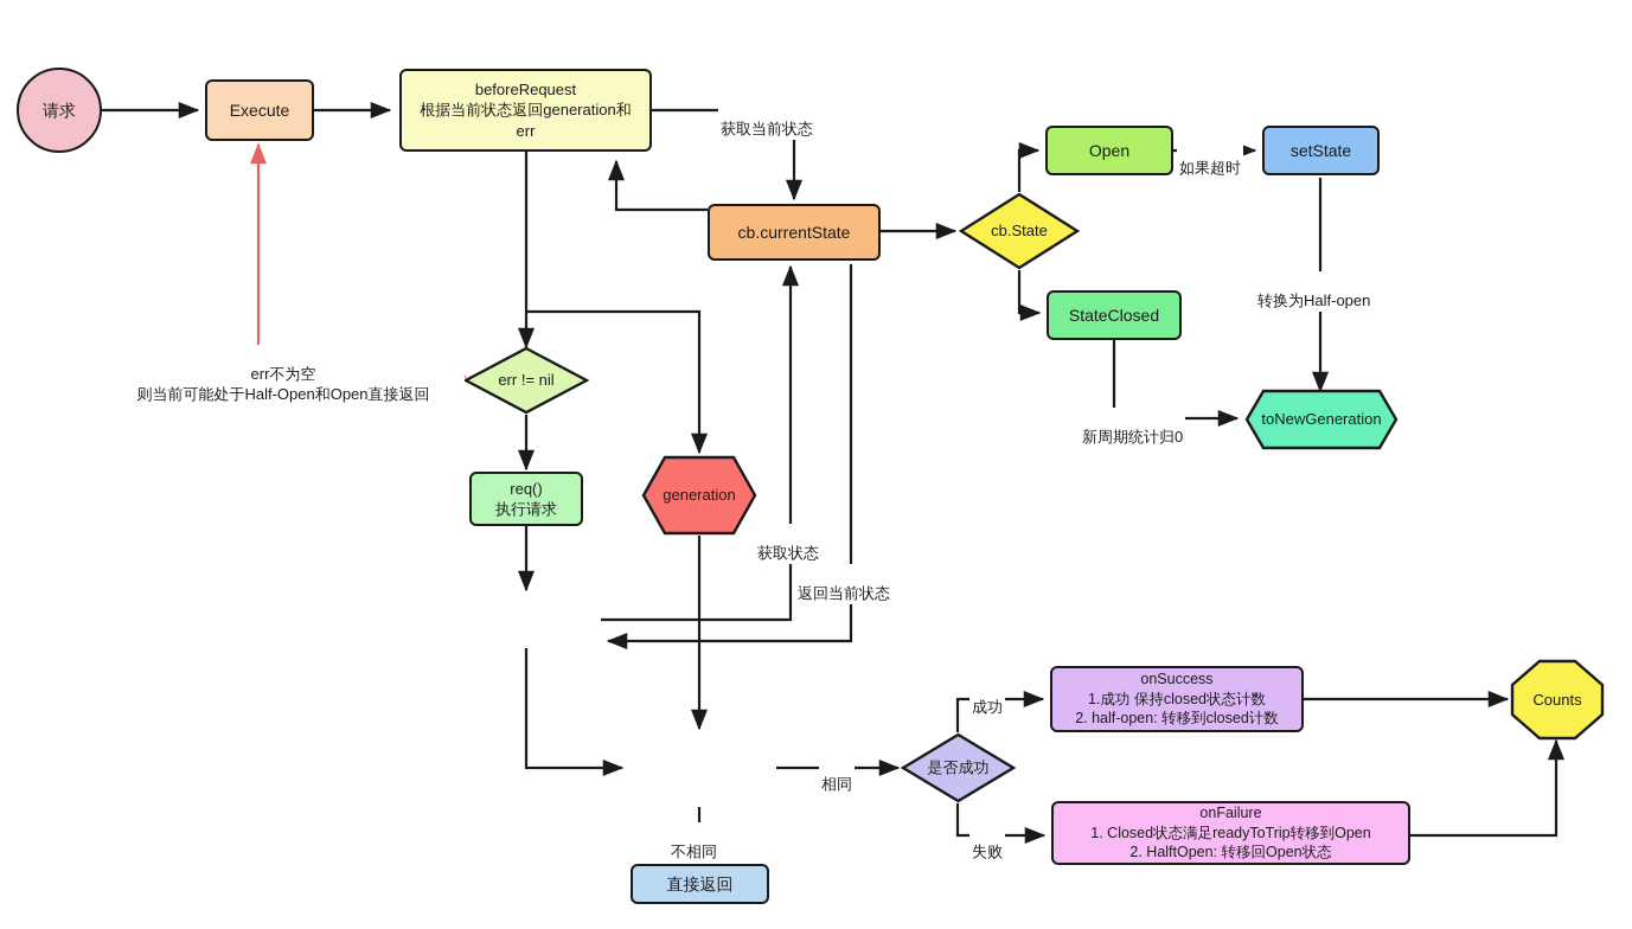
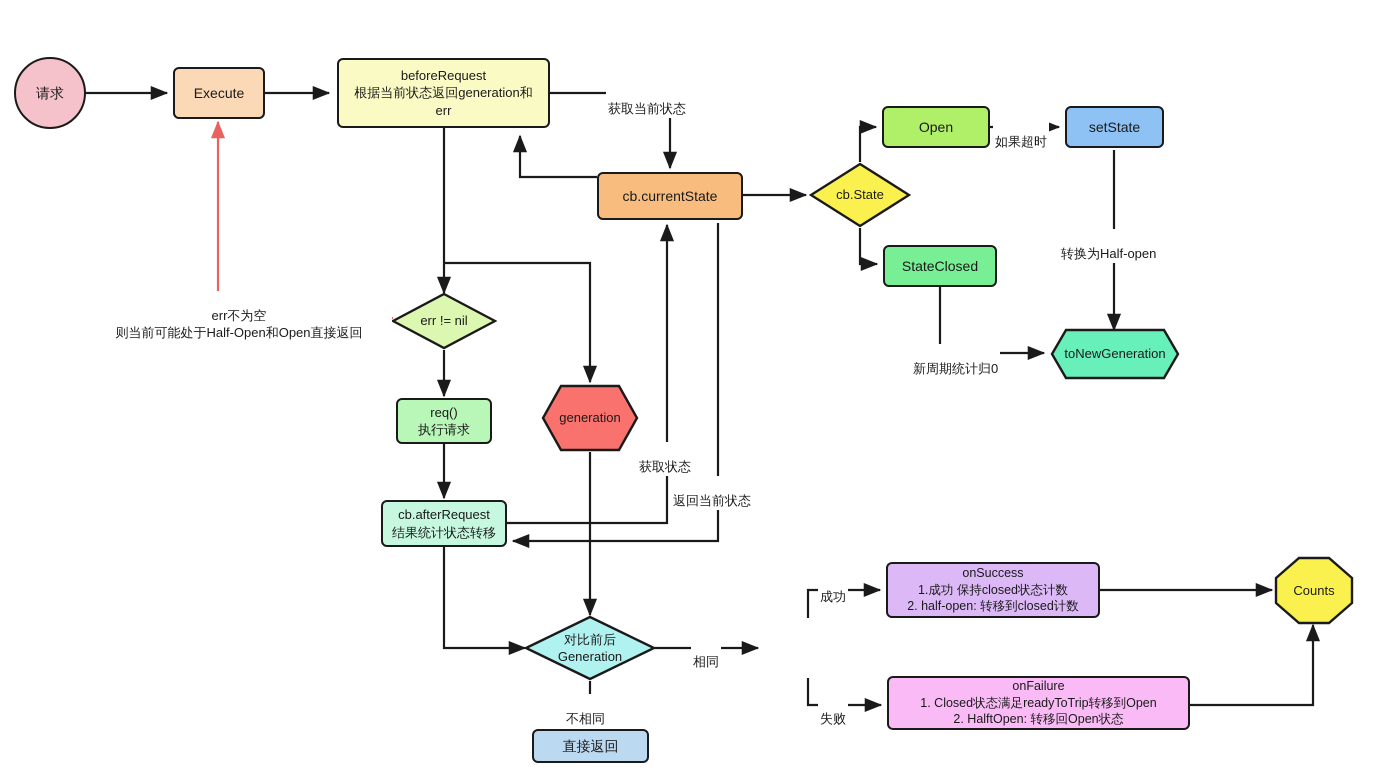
  请求
  Execute
  beforeRequest
  根据当前状态返回generation和
  err
  cb.currentState
  cb.State
  Open
  setState
  StateClosed
  toNewGeneration
  err != nil
  req()
  执行请求
  generation
+ cb.afterRequest
+ 结果统计状态转移
+ 对比前后
+ Generation
  直接返回
- 是否成功
  onSuccess
  1.成功 保持closed状态计数
  2. half-open: 转移到closed计数
  onFailure
  1. Closed状态满足readyToTrip转移到Open
  2. HalftOpen: 转移回Open状态
  Counts
  获取当前状态
  如果超时
  转换为Half-open
  新周期统计归0
  err不为空
  则当前可能处于Half-Open和Open直接返回
  获取状态
  返回当前状态
  相同
  不相同
  成功
  失败
